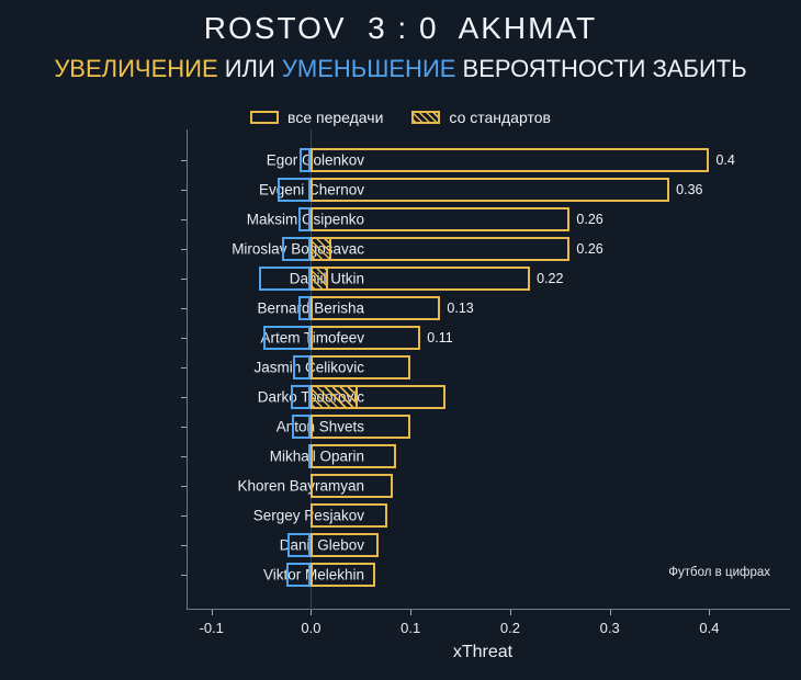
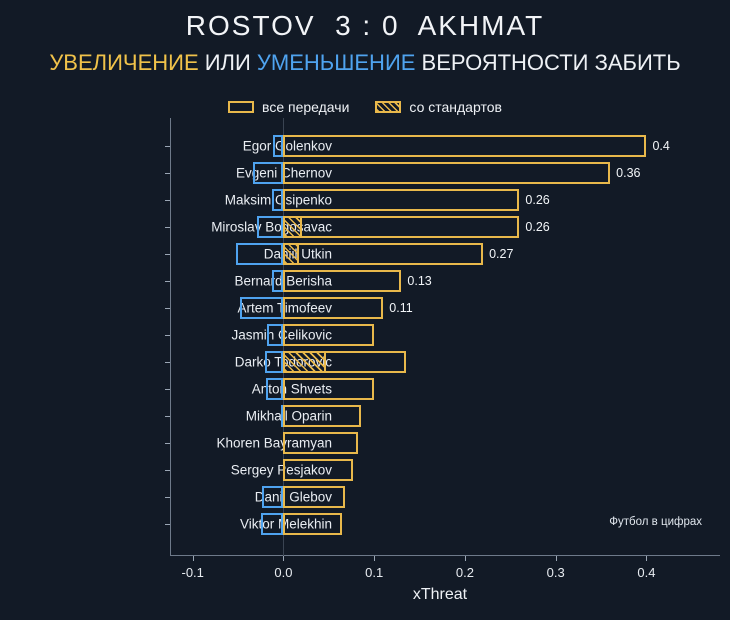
  ROSTOV 3 : 0 AKHMAT
  УВЕЛИЧЕНИЕ ИЛИ УМЕНЬШЕНИЕ ВЕРОЯТНОСТИ ЗАБИТЬ
  все передачи
  со стандартов
  xThreat
  Футбол в цифрах
  Egor Golenkov
  0.4
  Evgeni Chernov
  0.36
  Maksim Osipenko
  0.26
  Miroslav Boavac
  0.26
- 0.22
+ 0.27
  Bernard Berisha
  0.13
  Artem Timofeev
  0.11
  Jasmin Celikovic
  Anton Shvets
  Mikhail Oparin
  Khoren Bayramyan
  Sergey Pesjakov
  Danil Glebov
  Viktor Melekhin
  -0.1
  0.0
  0.1
  0.2
  0.3
  0.4
